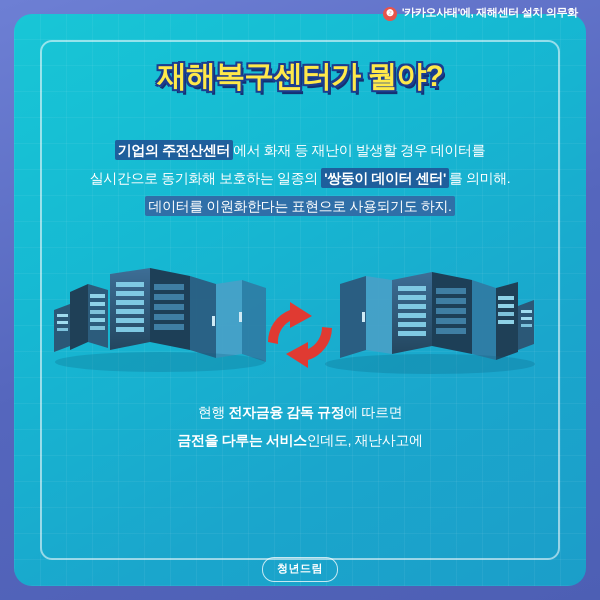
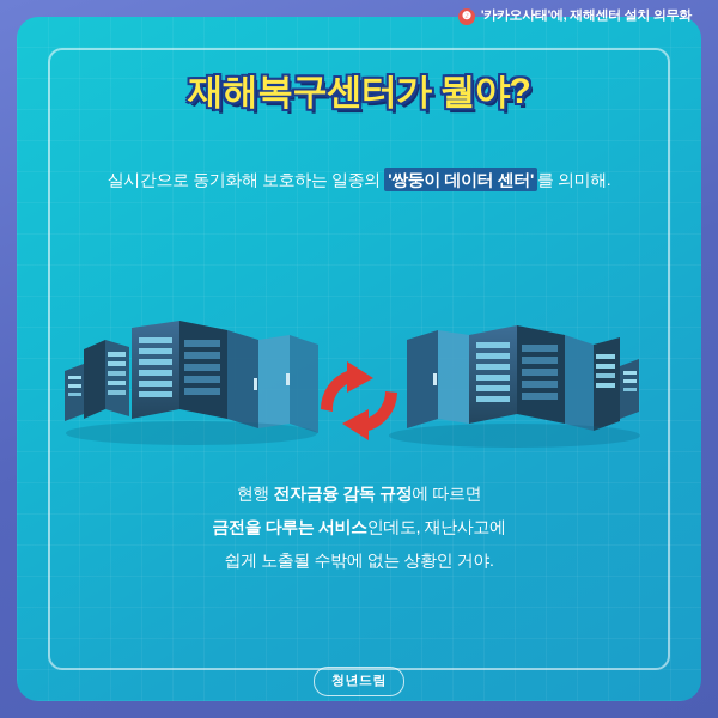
  ❷
  '카카오사태'에, 재해센터 설치 의무화
  재해복구센터가 뭘야?
- 기업의 주전산센터 에서 화재 등 재난이 발생할 경우 데이터를
  실시간으로 동기화해 보호하는 일종의 '쌍둥이 데이터 센터' 를 의미해.
- 데이터를 이원화한다는 표현으로 사용되기도 하지.
  현행 전자금융 감독 규정에 따르면
  금전을 다루는 서비스인데도, 재난사고에
+ 쉽게 노출될 수밖에 없는 상황인 거야.
  청년드림
